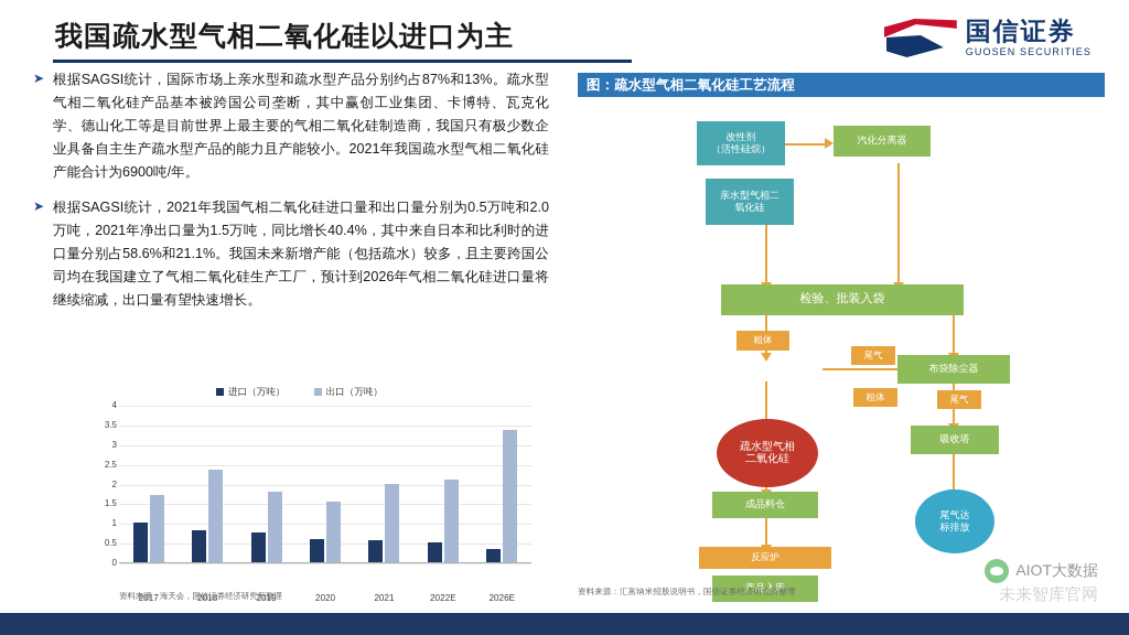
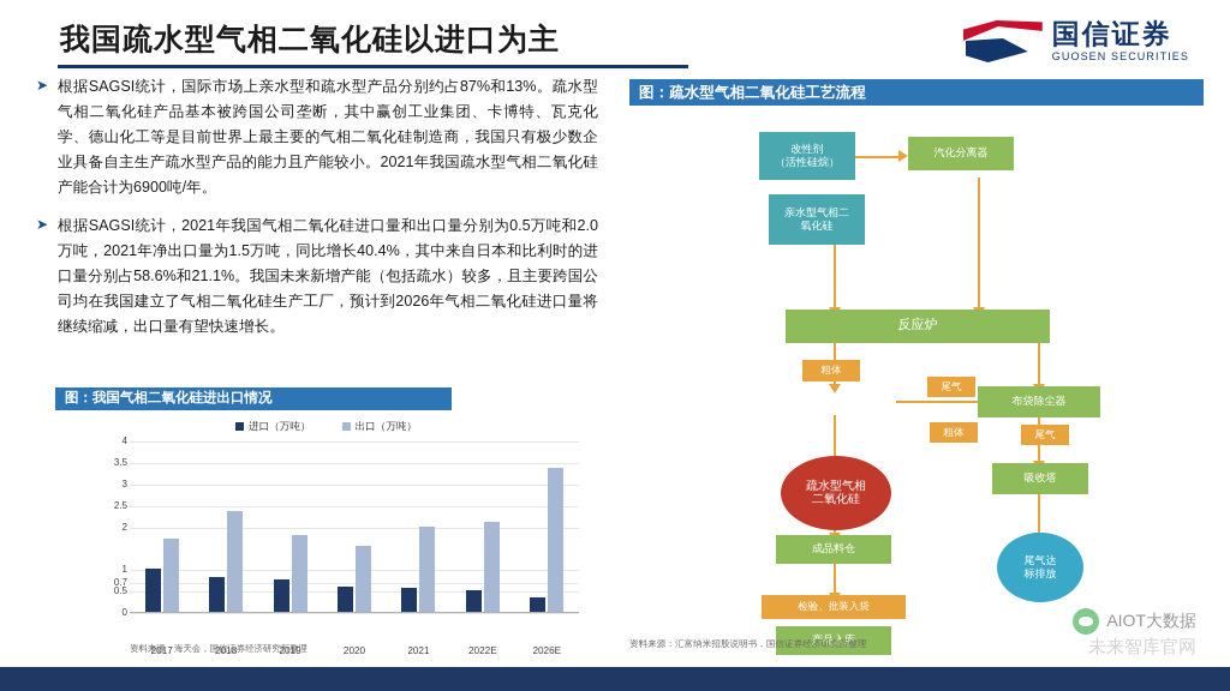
  我国疏水型气相二氧化硅以进口为主
  国信证券
  GUOSEN SECURITIES
  ➤
  根据SAGSI统计，国际市场上亲水型和疏水型产品分别约占87%和13%。疏水型气相二氧化硅产品基本被跨国公司垄断，其中赢创工业集团、卡博特、瓦克化学、德山化工等是目前世界上最主要的气相二氧化硅制造商，我国只有极少数企业具备自主生产疏水型产品的能力且产能较小。2021年我国疏水型气相二氧化硅产能合计为6900吨/年。
  ➤
  根据SAGSI统计，2021年我国气相二氧化硅进口量和出口量分别为0.5万吨和2.0万吨，2021年净出口量为1.5万吨，同比增长40.4%，其中来自日本和比利时的进口量分别占58.6%和21.1%。我国未来新增产能（包括疏水）较多，且主要跨国公司均在我国建立了气相二氧化硅生产工厂，预计到2026年气相二氧化硅进口量将继续缩减，出口量有望快速增长。
+ 图：我国气相二氧化硅进出口情况
  进口（万吨）
  出口（万吨）
  0
  0.5
  1
- 1.5
+ 0.7
  2
  2.5
  3
  3.5
  4
  2017
  2018
  2019
  2020
  2021
  2022E
  2026E
  资料来源：海天会，国信证券经济研究所整理
  图：疏水型气相二氧化硅工艺流程
  改性剂
  （活性硅烷）
  汽化分离器
  亲水型气相二
  氧化硅
- 检验、批装入袋
+ 反应炉
  粗体
  尾气
  布袋除尘器
  粗体
  尾气
  吸收塔
  疏水型气相
  二氧化硅
  尾气达
  标排放
  成品料仓
- 反应炉
+ 检验、批装入袋
  产品入库
  资料来源：汇富纳米招股说明书，国信证券经济研究所整理
  AIOT大数据
  未来智库官网
